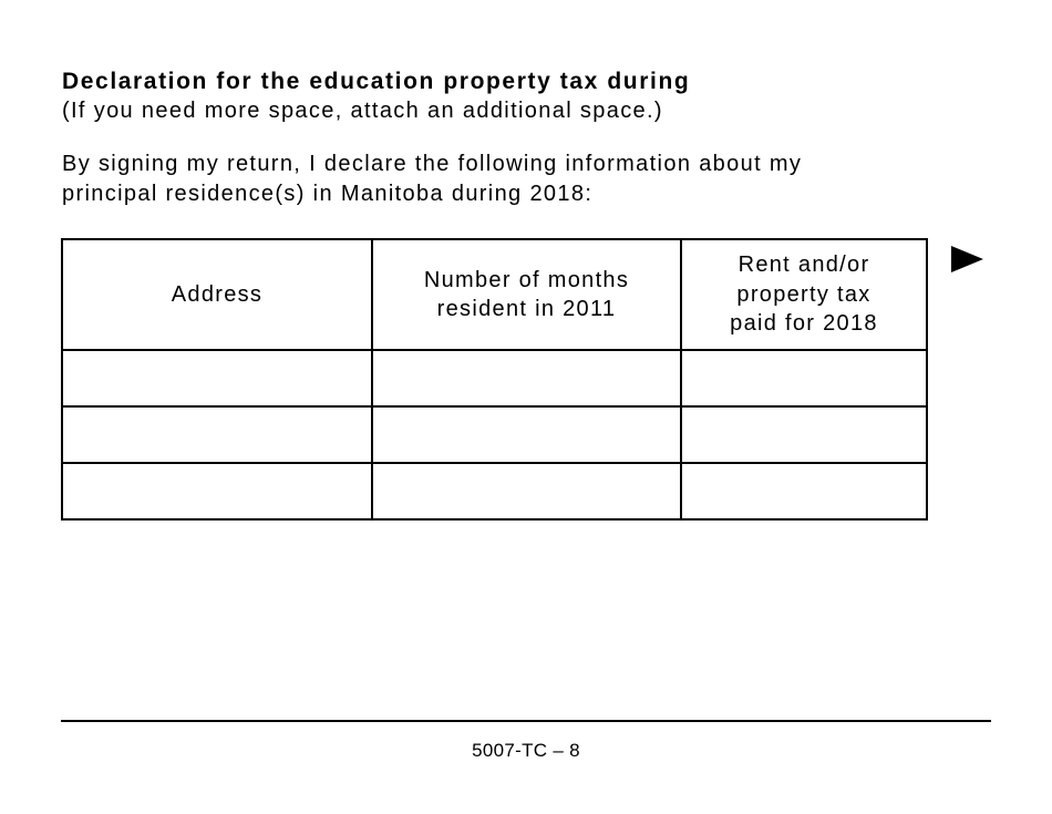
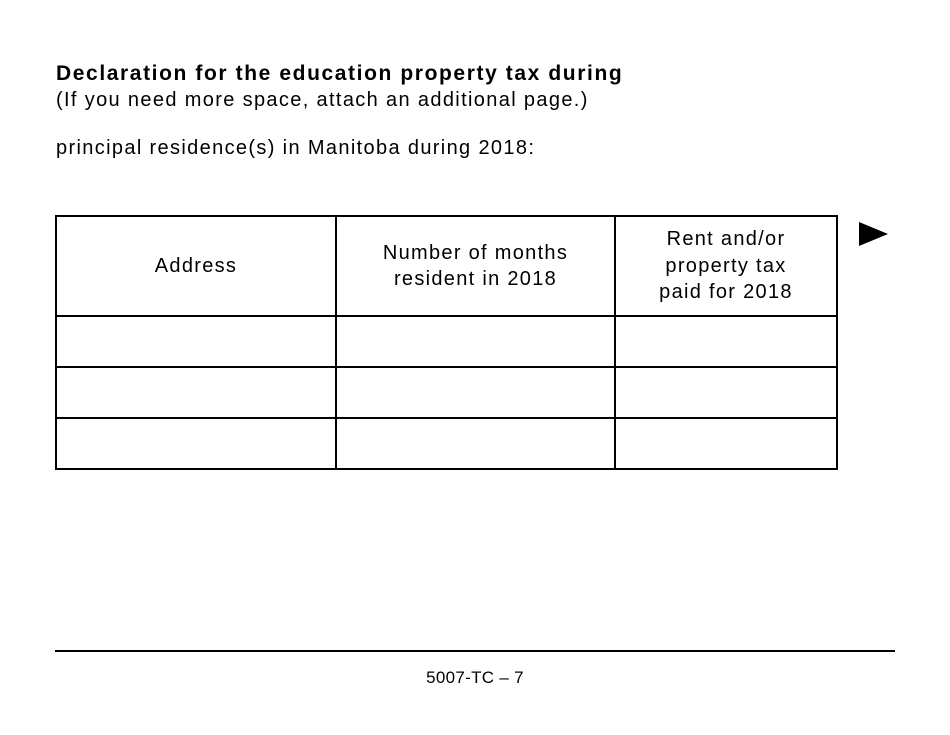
  Declaration for the education property tax during
- (If you need more space, attach an additional space.)
+ (If you need more space, attach an additional page.)
- By signing my return, I declare the following information about my
  principal residence(s) in Manitoba during 2018:
- Address	Number of months resident in 2011	Rent and/or property tax paid for 2018
+ Address	Number of months resident in 2018	Rent and/or property tax paid for 2018
- 5007-TC – 8
+ 5007-TC – 7
